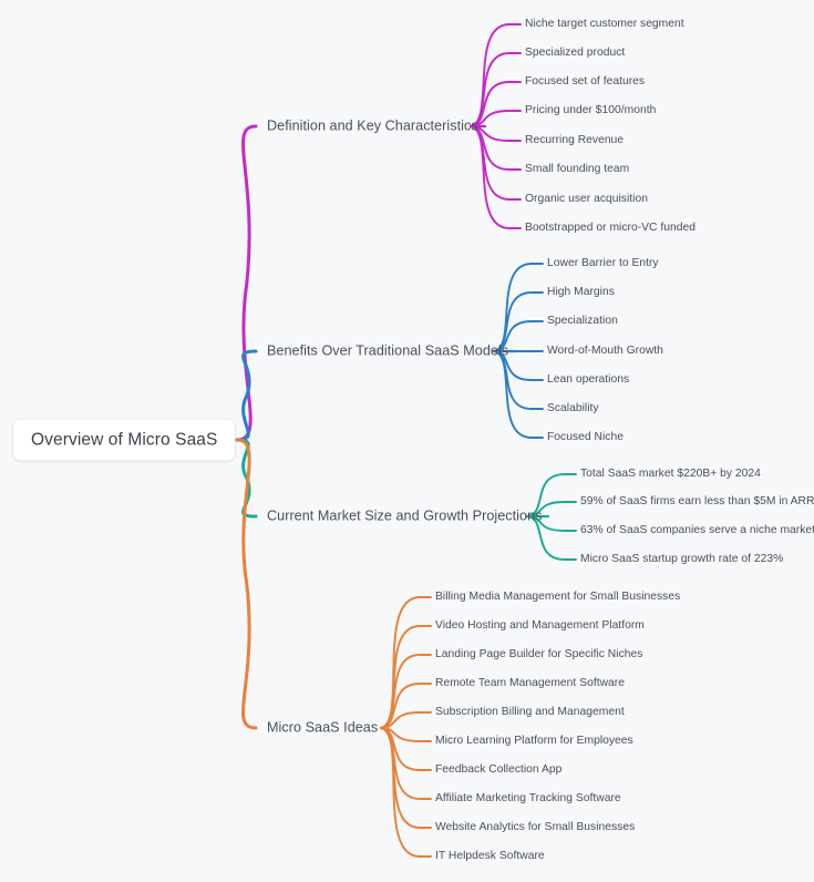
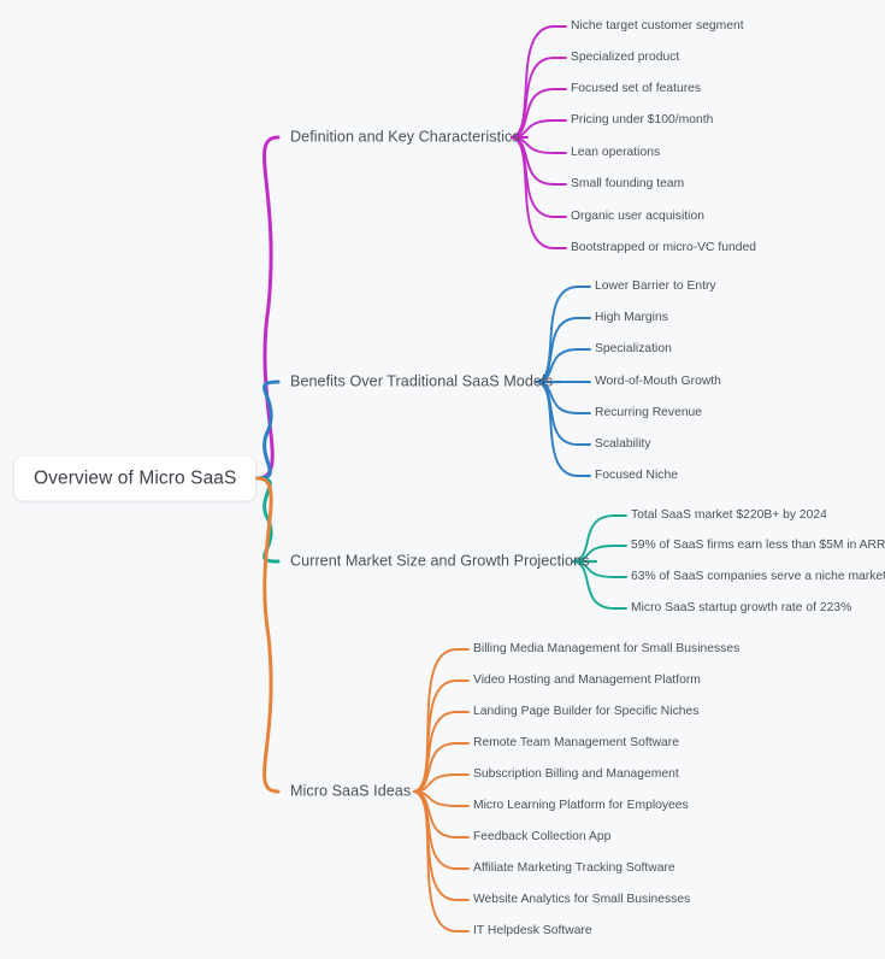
  Overview of Micro SaaS
  Definition and Key Characteristics
  Niche target customer segment
  Specialized product
  Focused set of features
  Pricing under $100/month
- Recurring Revenue
+ Lean operations
  Small founding team
  Organic user acquisition
  Bootstrapped or micro-VC funded
  Benefits Over Traditional SaaS Models
  Lower Barrier to Entry
  High Margins
  Specialization
  Word-of-Mouth Growth
- Lean operations
+ Recurring Revenue
  Scalability
  Focused Niche
  Current Market Size and Growth Projections
  Total SaaS market $220B+ by 2024
  59% of SaaS firms earn less than $5M in ARR
  63% of SaaS companies serve a niche marke
  Micro SaaS startup growth rate of 223%
  Micro SaaS Ideas
  Billing Media Management for Small Businesses
  Video Hosting and Management Platform
  Landing Page Builder for Specific Niches
  Remote Team Management Software
  Subscription Billing and Management
  Micro Learning Platform for Employees
  Feedback Collection App
  Affiliate Marketing Tracking Software
  Website Analytics for Small Businesses
  IT Helpdesk Software
